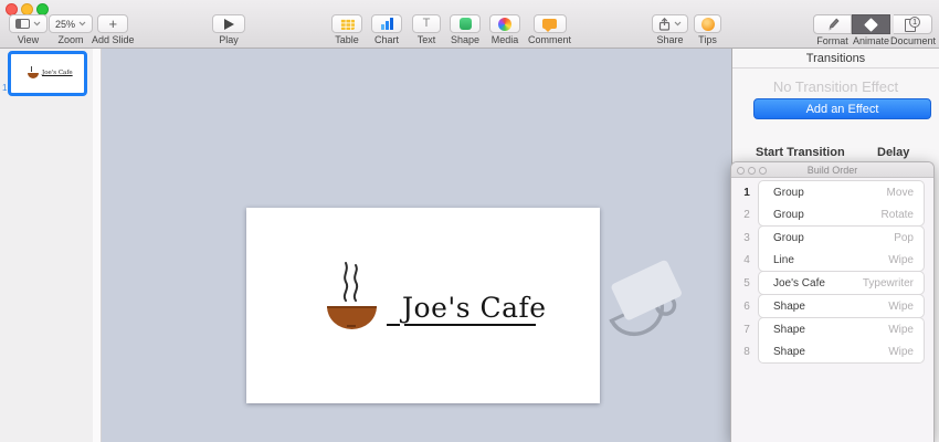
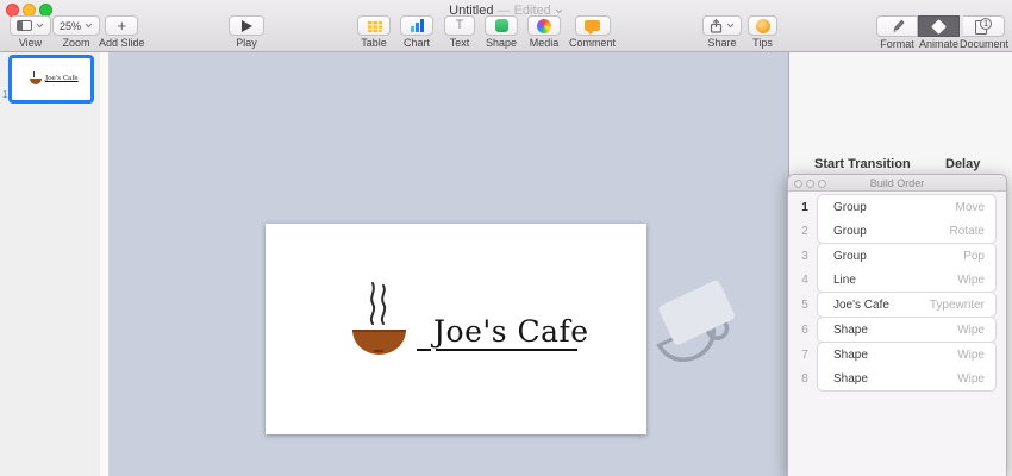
+ Untitled — Edited
  View
  25%
  Zoom
  +
  Add Slide
  Play
  Table
  Chart
  T
  Text
  Shape
  Media
  Comment
  Share
  Tips
  Format
  Animate
  Document
  1
  Joe's Cafe
- Transitions
- No Transition Effect
- Add an Effect
  Start Transition
  Delay
  Build Order
  1
  Group
  Move
  2
  Group
  Rotate
  3
  Group
  Pop
  4
  Line
  Wipe
  5
  Joe's Cafe
  Typewriter
  6
  Shape
  Wipe
  7
  Shape
  Wipe
  8
  Shape
  Wipe
